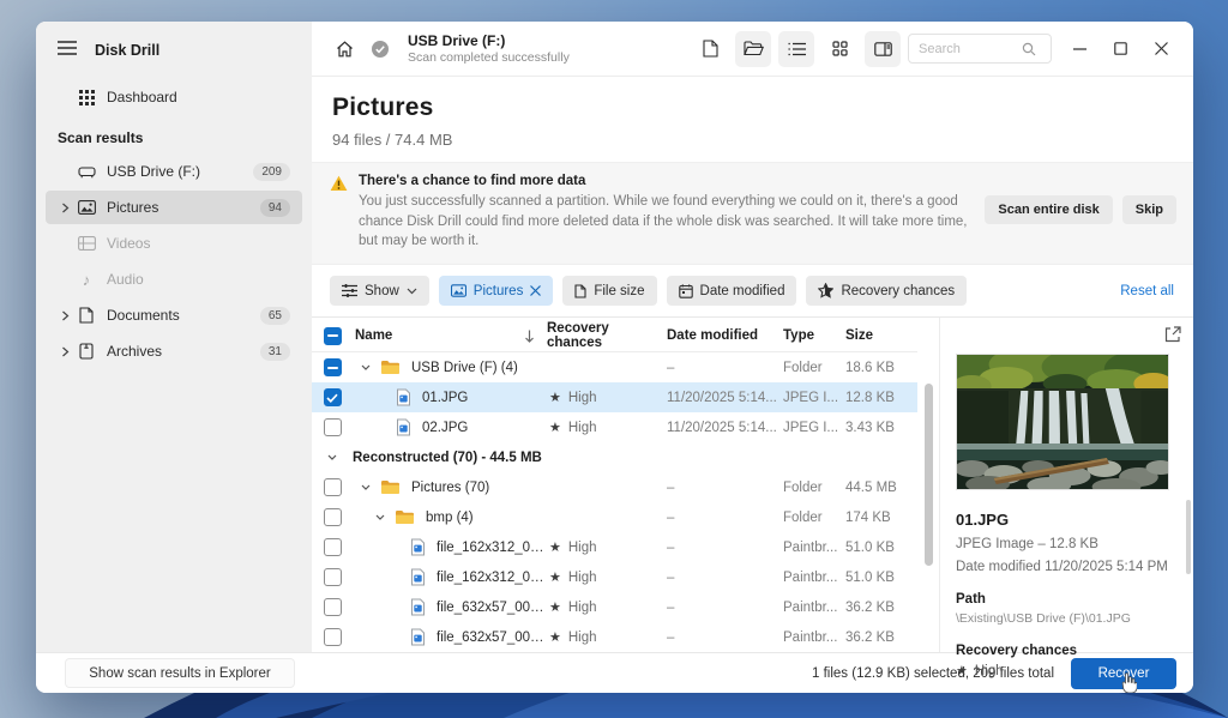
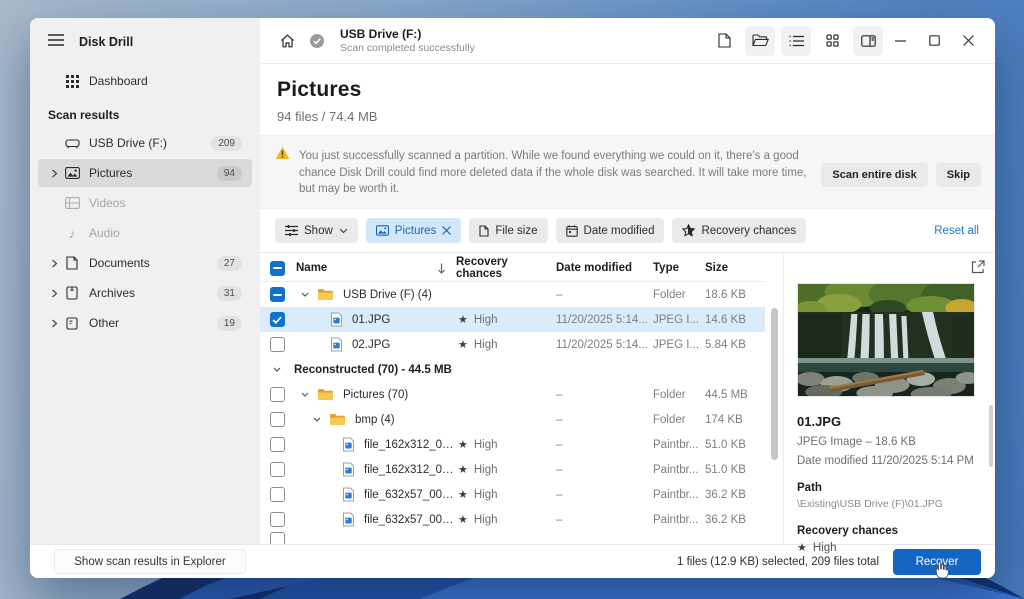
  Disk Drill
  Dashboard
  Scan results
  USB Drive (F:)
  209
  Pictures
  94
  Videos
  ♪
  Audio
  Documents
- 65
+ 27
  Archives
  31
+ Other
+ 19
  USB Drive (F:)
  Scan completed successfully
- Search
  Pictures
  94 files / 74.4 MB
- There's a chance to find more data
  You just successfully scanned a partition. While we found everything we could on it, there's a good chance Disk Drill could find more deleted data if the whole disk was searched. It will take more time, but may be worth it.
  Scan entire disk
  Skip
  Show
  Pictures
  File size
  Date modified
  Recovery chances
  Reset all
  Name
  Recovery chances
  Date modified
  Type
  Size
  USB Drive (F) (4)
  –
  Folder
  18.6 KB
  01.JPG
  ★
  High
  11/20/2025 5:14...
  JPEG I...
- 12.8 KB
+ 14.6 KB
  02.JPG
  ★
  High
  11/20/2025 5:14...
  JPEG I...
- 3.43 KB
+ 5.84 KB
  Reconstructed (70) - 44.5 MB
  Pictures (70)
  –
  Folder
  44.5 MB
  bmp (4)
  –
  Folder
  174 KB
  file_162x312_000
  ★
  High
  –
  Paintbr...
  51.0 KB
  file_162x312_000
  ★
  High
  –
  Paintbr...
  51.0 KB
  file_632x57_0000
  ★
  High
  –
  Paintbr...
  36.2 KB
  file_632x57_0000
  ★
  High
  –
  Paintbr...
  36.2 KB
  01.JPG
- JPEG Image – 12.8 KB
+ JPEG Image – 18.6 KB
  Date modified 11/20/2025 5:14 PM
  Path
  \Existing\USB Drive (F)\01.JPG
  Recovery chances
  ★
  High
  Show scan results in Explorer
  1 files (12.9 KB) selected, 209 files total
  Recver
